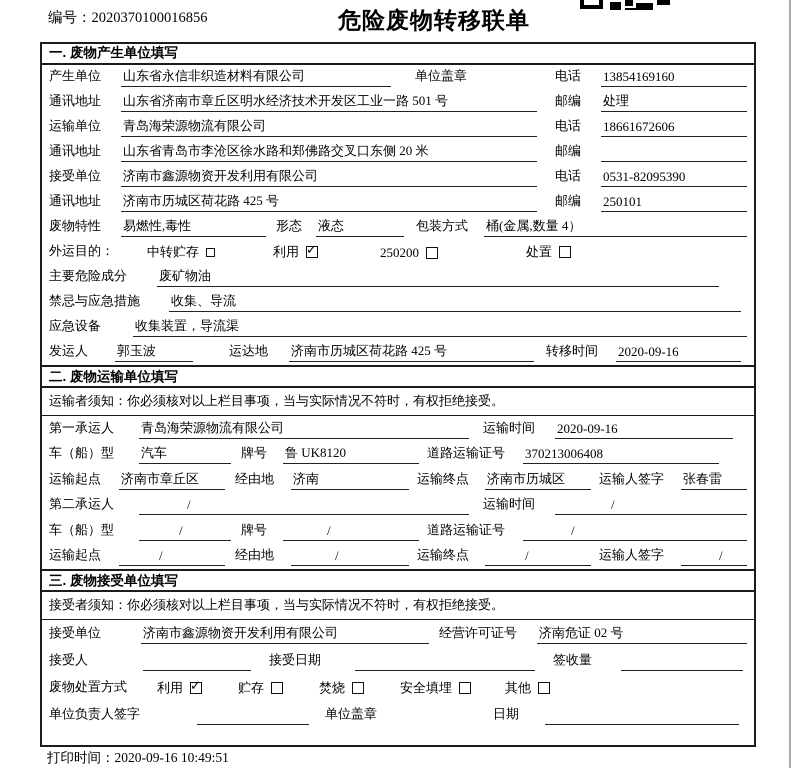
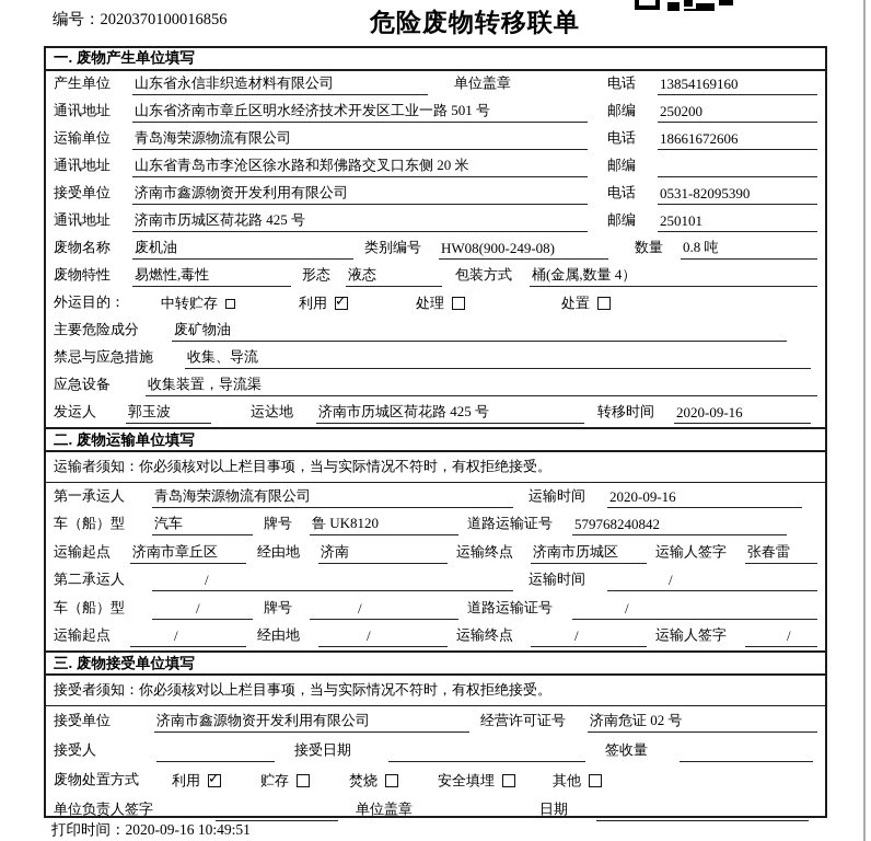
  编号：2020370100016856
  危险废物转移联单
  一. 废物产生单位填写
  产生单位
  山东省永信非织造材料有限公司
  单位盖章
  电话
  13854169160
  通讯地址
  山东省济南市章丘区明水经济技术开发区工业一路 501 号
  邮编
- 处理
+ 250200
  运输单位
  青岛海荣源物流有限公司
  电话
  18661672606
  通讯地址
  山东省青岛市李沧区徐水路和郑佛路交叉口东侧 20 米
  邮编
  接受单位
  济南市鑫源物资开发利用有限公司
  电话
  0531-82095390
  通讯地址
  济南市历城区荷花路 425 号
  邮编
  250101
+ 废物名称
+ 废机油
+ 类别编号
+ HW08(900-249-08)
+ 数量
+ 0.8 吨
  废物特性
  易燃性,毒性
  形态
  液态
  包装方式
  桶(金属,数量 4）
  外运目的：
  中转贮存
  利用
  ✓
- 250200
+ 处理
  处置
  主要危险成分
  废矿物油
  禁忌与应急措施
  收集、导流
  应急设备
  收集装置，导流渠
  发运人
  郭玉波
  运达地
  济南市历城区荷花路 425 号
  转移时间
  2020-09-16
  二. 废物运输单位填写
  运输者须知：你必须核对以上栏目事项，当与实际情况不符时，有权拒绝接受。
  第一承运人
  青岛海荣源物流有限公司
  运输时间
  2020-09-16
  车（船）型
  汽车
  牌号
  鲁 UK8120
  道路运输证号
- 370213006408
+ 579768240842
  运输起点
  济南市章丘区
  经由地
  济南
  运输终点
  济南市历城区
  运输人签字
  张春雷
  第二承运人
  /
  运输时间
  /
  车（船）型
  /
  牌号
  /
  道路运输证号
  /
  运输起点
  /
  经由地
  /
  运输终点
  /
  运输人签字
  /
  三. 废物接受单位填写
  接受者须知：你必须核对以上栏目事项，当与实际情况不符时，有权拒绝接受。
  接受单位
  济南市鑫源物资开发利用有限公司
  经营许可证号
  济南危证 02 号
  接受人
  接受日期
  签收量
  废物处置方式
  利用
  ✓
  贮存
  焚烧
  安全填埋
  其他
  单位负责人签字
  单位盖章
  日期
  打印时间：2020-09-16 10:49:51
